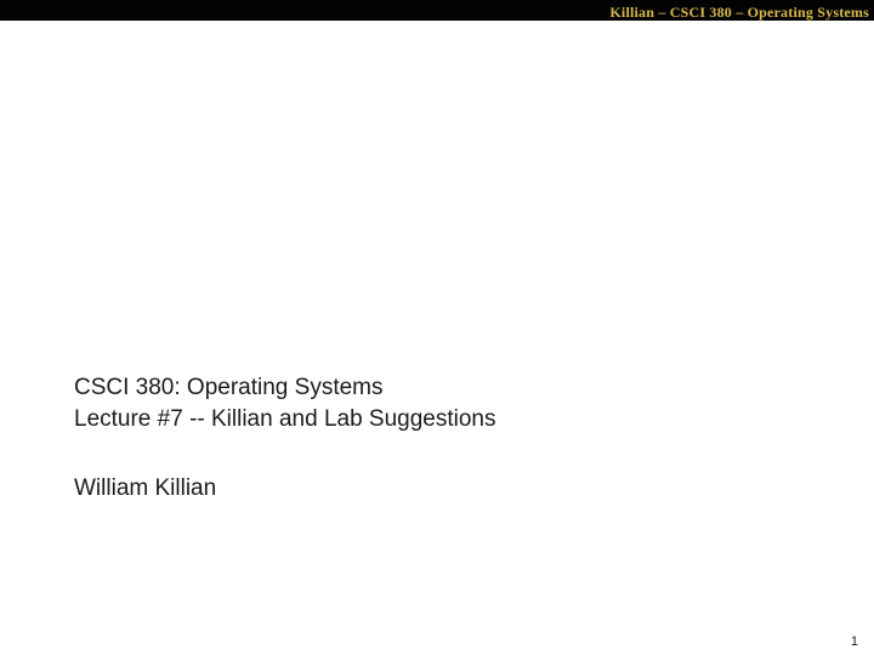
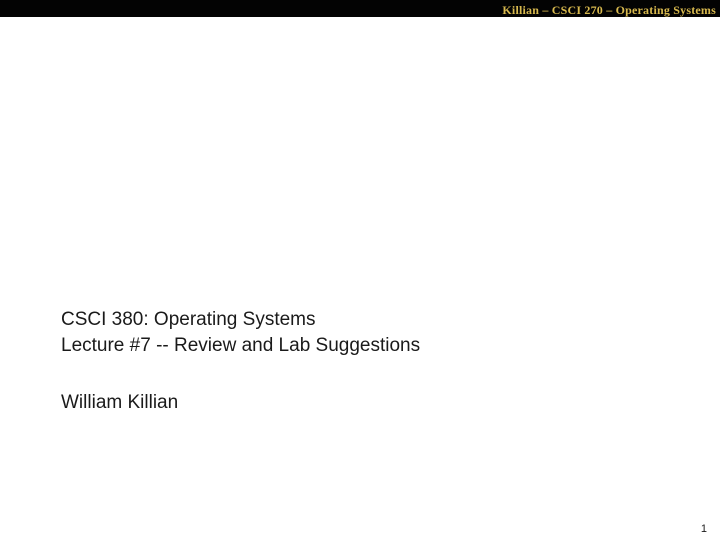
- Killian – CSCI 380 – Operating Systems
+ Killian – CSCI 270 – Operating Systems
  CSCI 380: Operating Systems
- Lecture #7 -- Killian and Lab Suggestions
+ Lecture #7 -- Review and Lab Suggestions
  William Killian
  1
